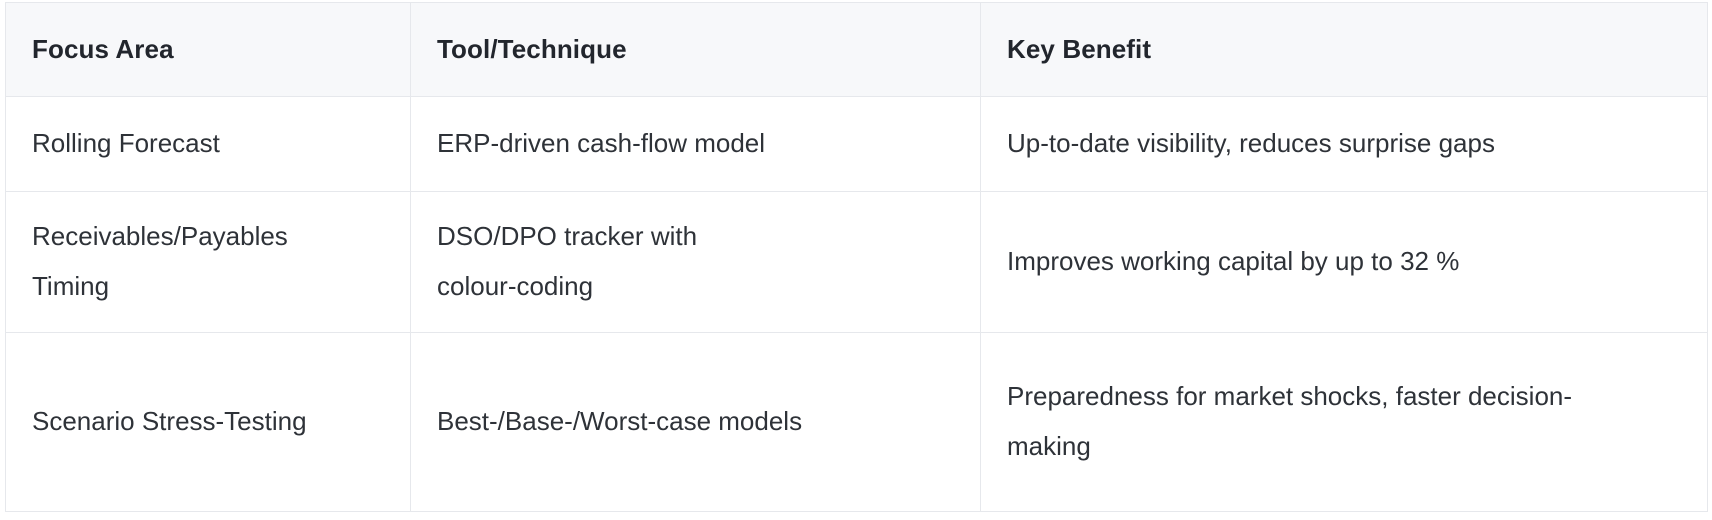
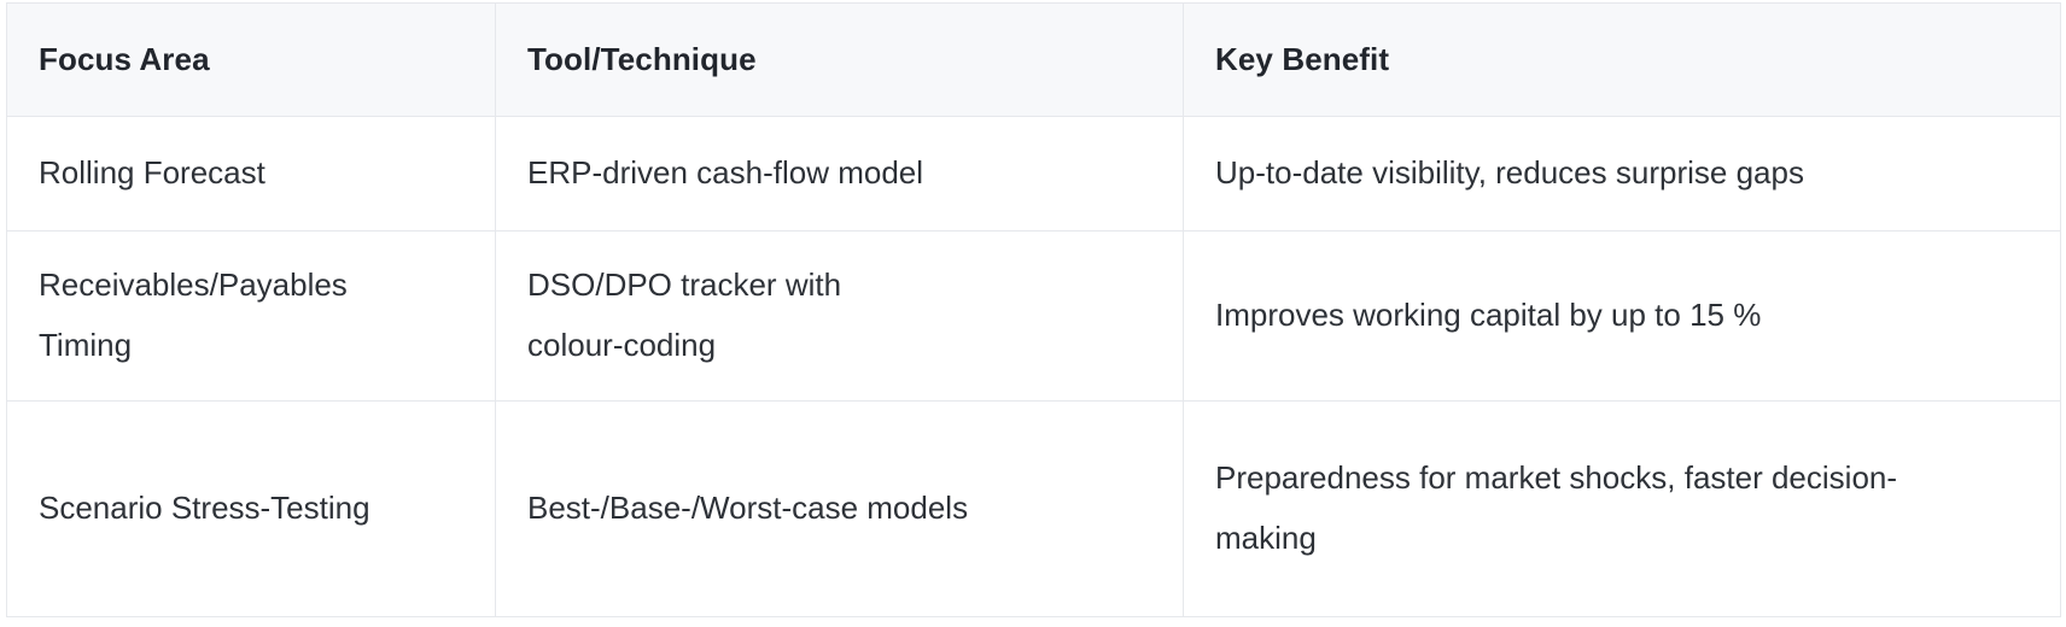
  Focus Area	Tool/Technique	Key Benefit
  Rolling Forecast	ERP-driven cash-flow model	Up-to-date visibility, reduces surprise gaps
- Receivables/Payables Timing	DSO/DPO tracker with colour-coding	Improves working capital by up to 32 %
+ Receivables/Payables Timing	DSO/DPO tracker with colour-coding	Improves working capital by up to 15 %
  Scenario Stress-Testing	Best-/Base-/Worst-case models	Preparedness for market shocks, faster decision-making
